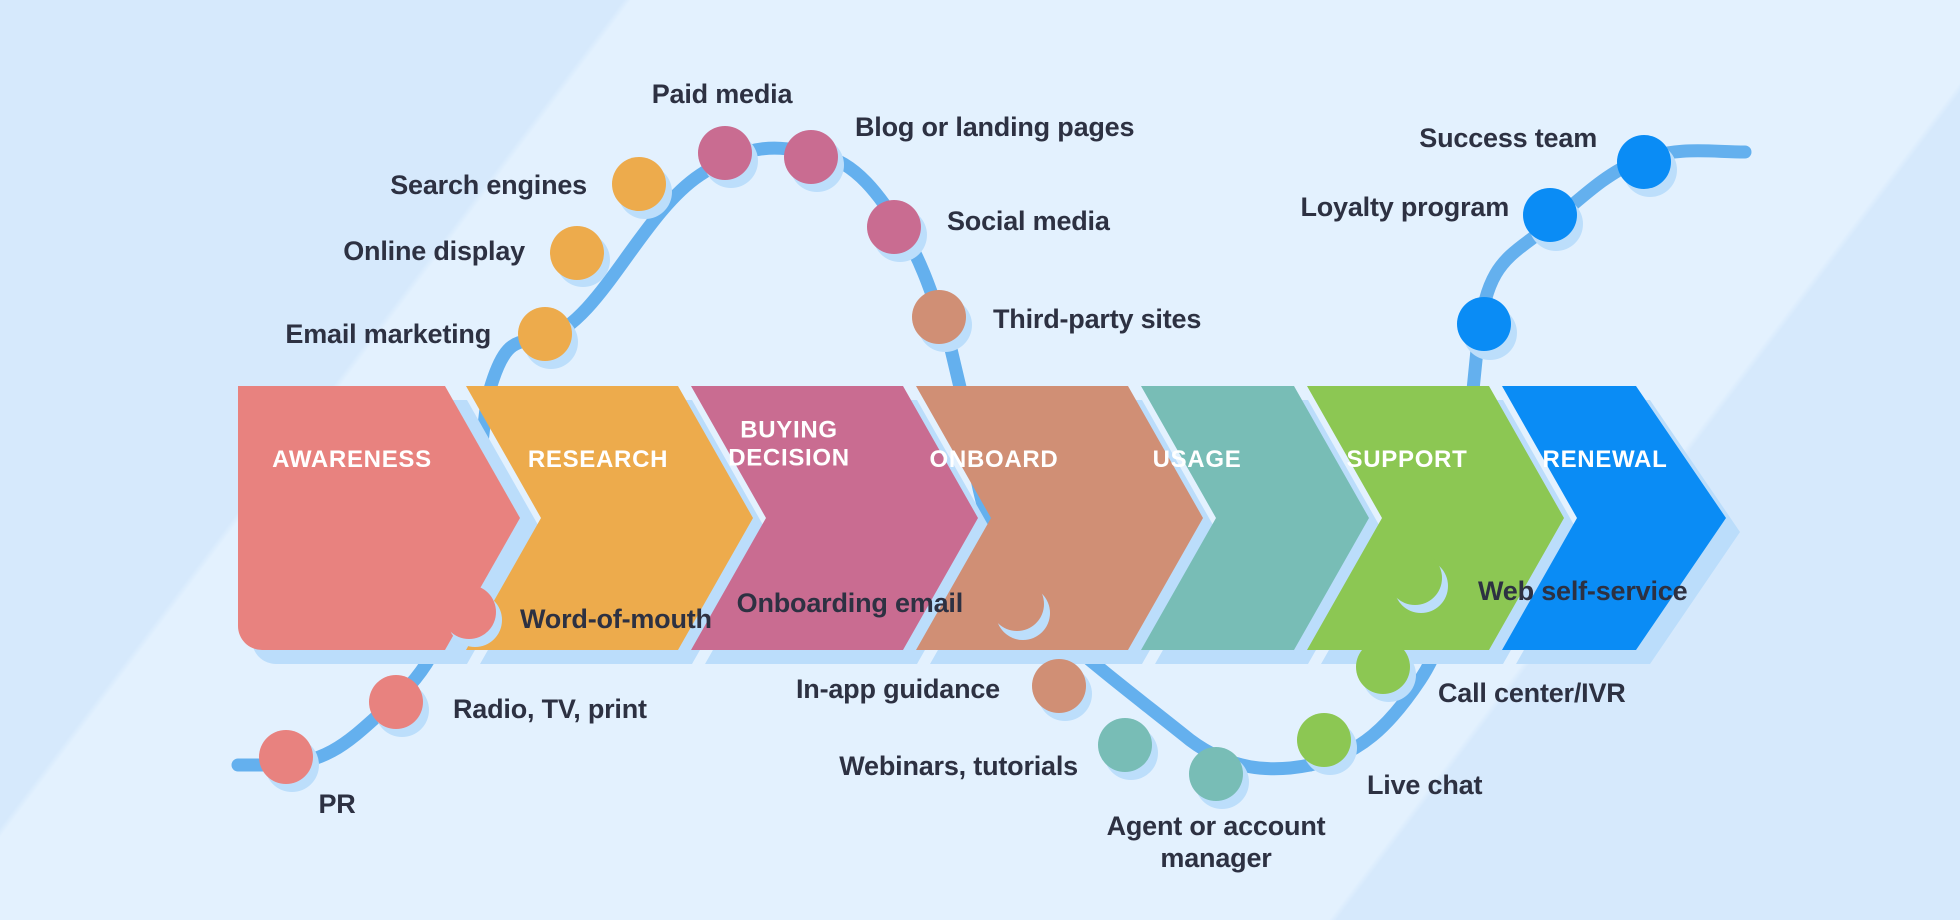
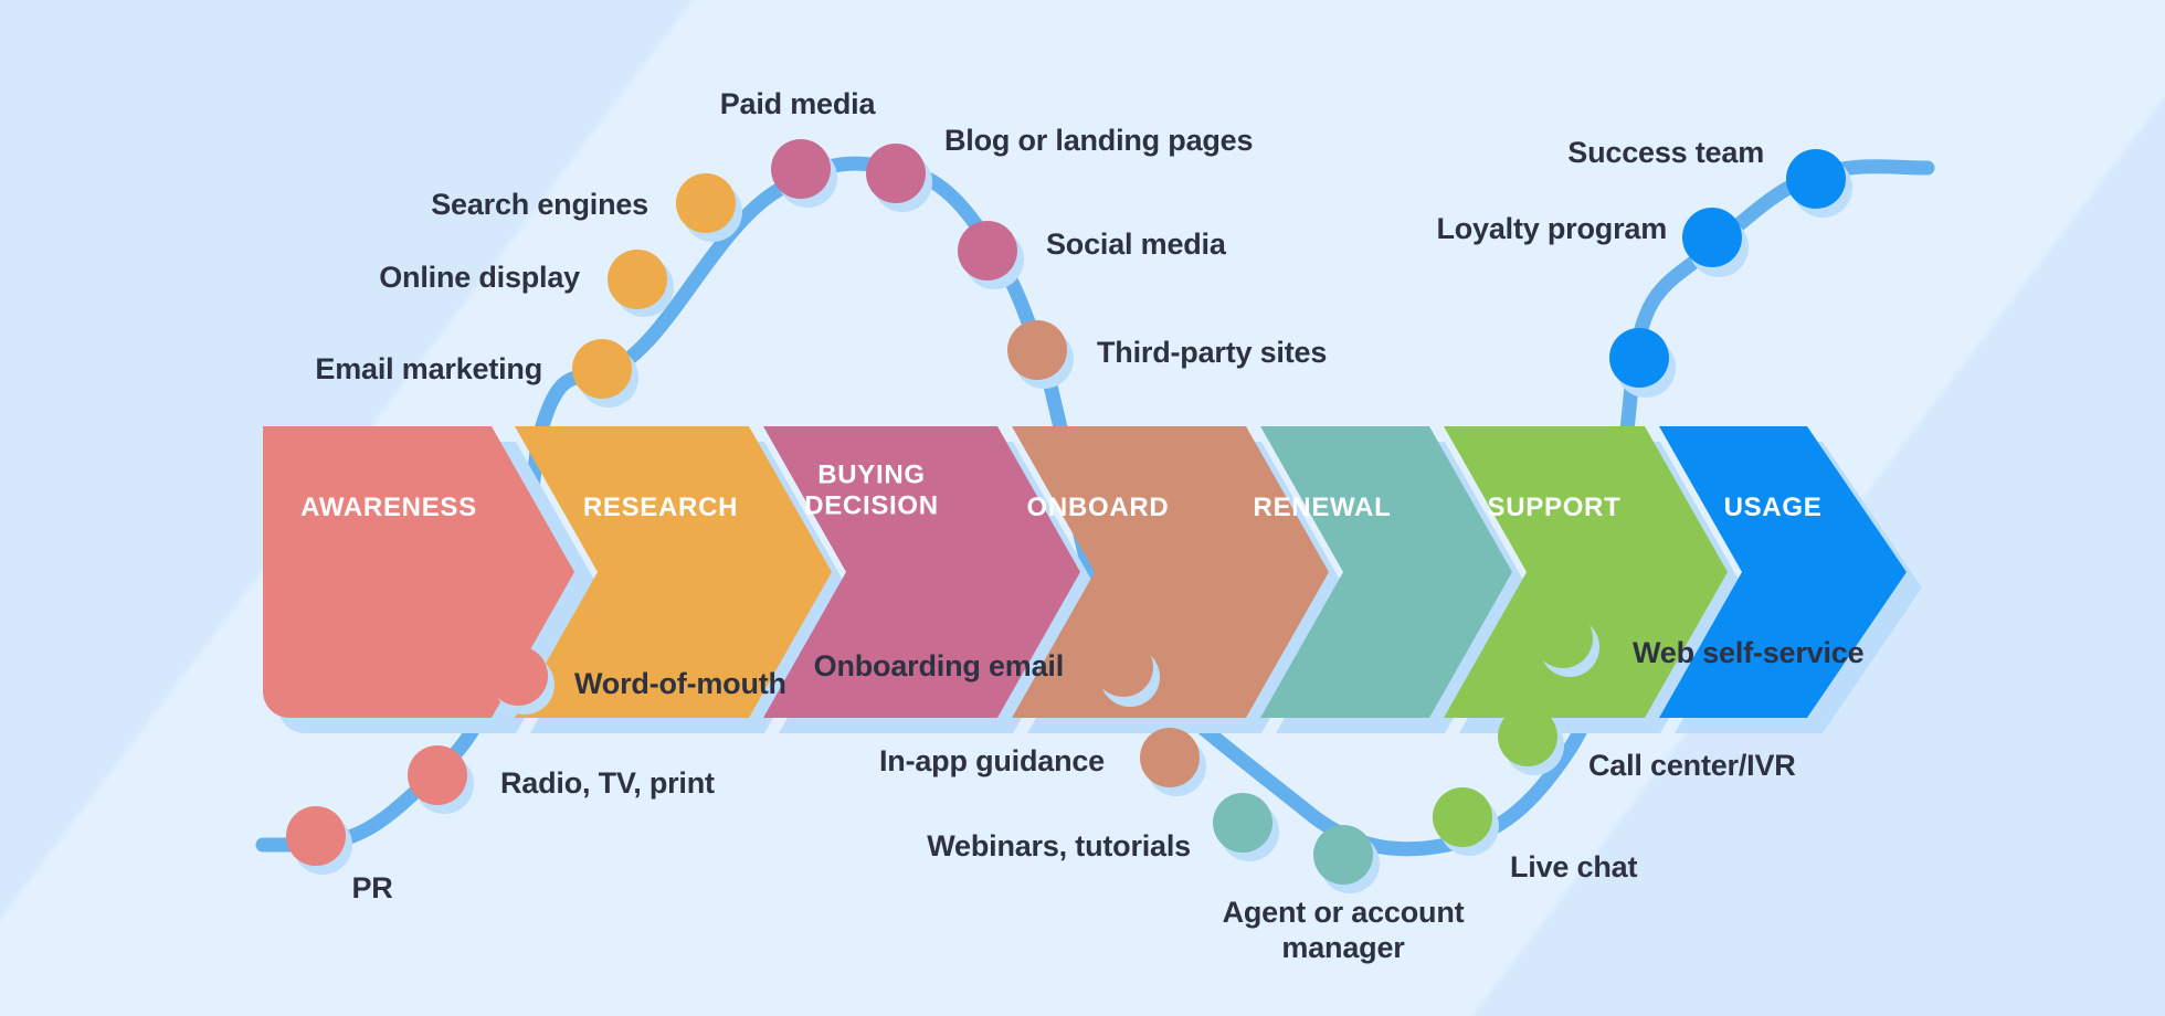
  AWARENESS
  RESEARCH
  BUYING
  DECISION
  ONBOARD
- USAGE
+ RENEWAL
  SUPPORT
- RENEWAL
+ USAGE
  PR
  Radio, TV, print
  Word-of-mouth
  Email marketing
  Online display
  Search engines
  Paid media
  Blog or landing pages
  Social media
  Third-party sites
  Onboarding email
  In-app guidance
  Webinars, tutorials
  Agent or account
  manager
  Live chat
  Call center/IVR
  Web self-service
  Loyalty program
  Success team
